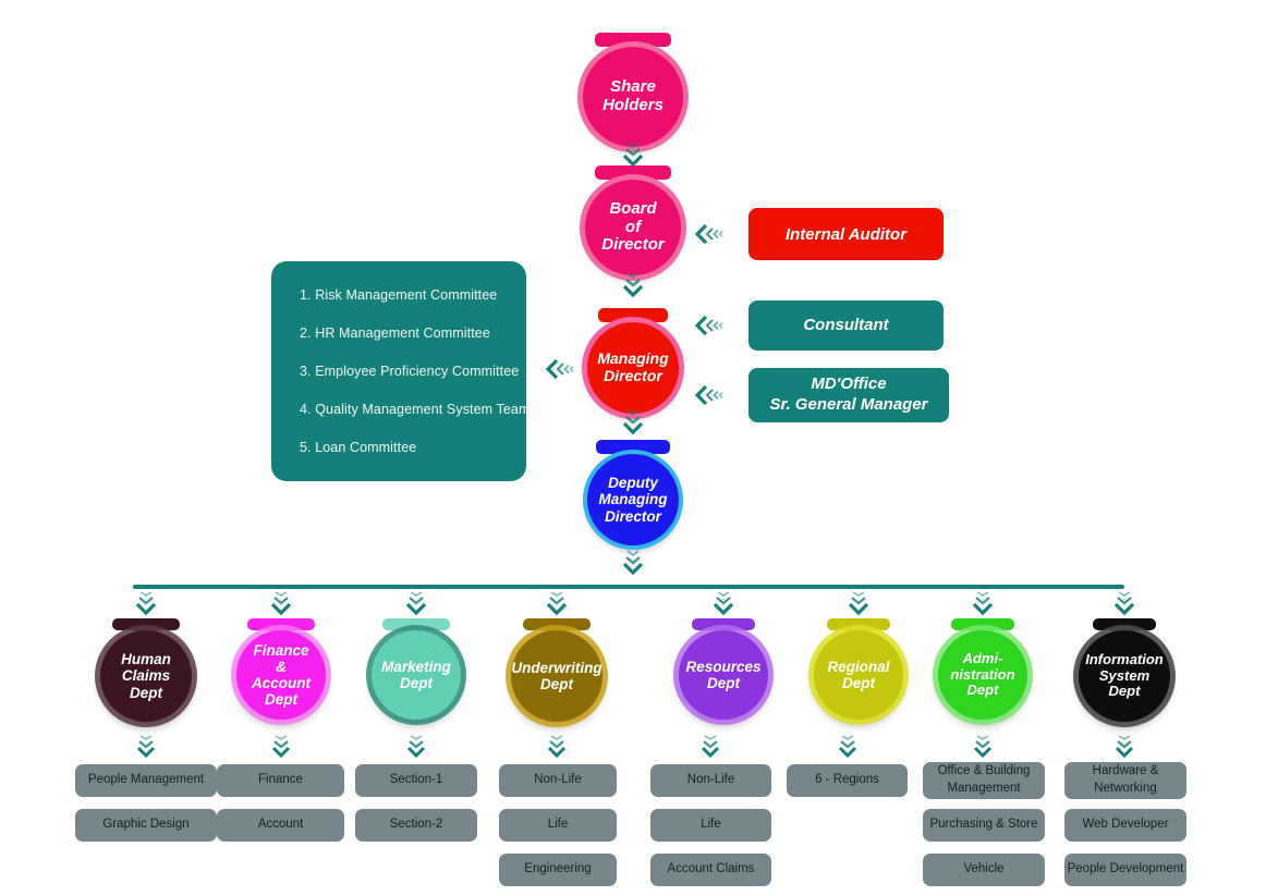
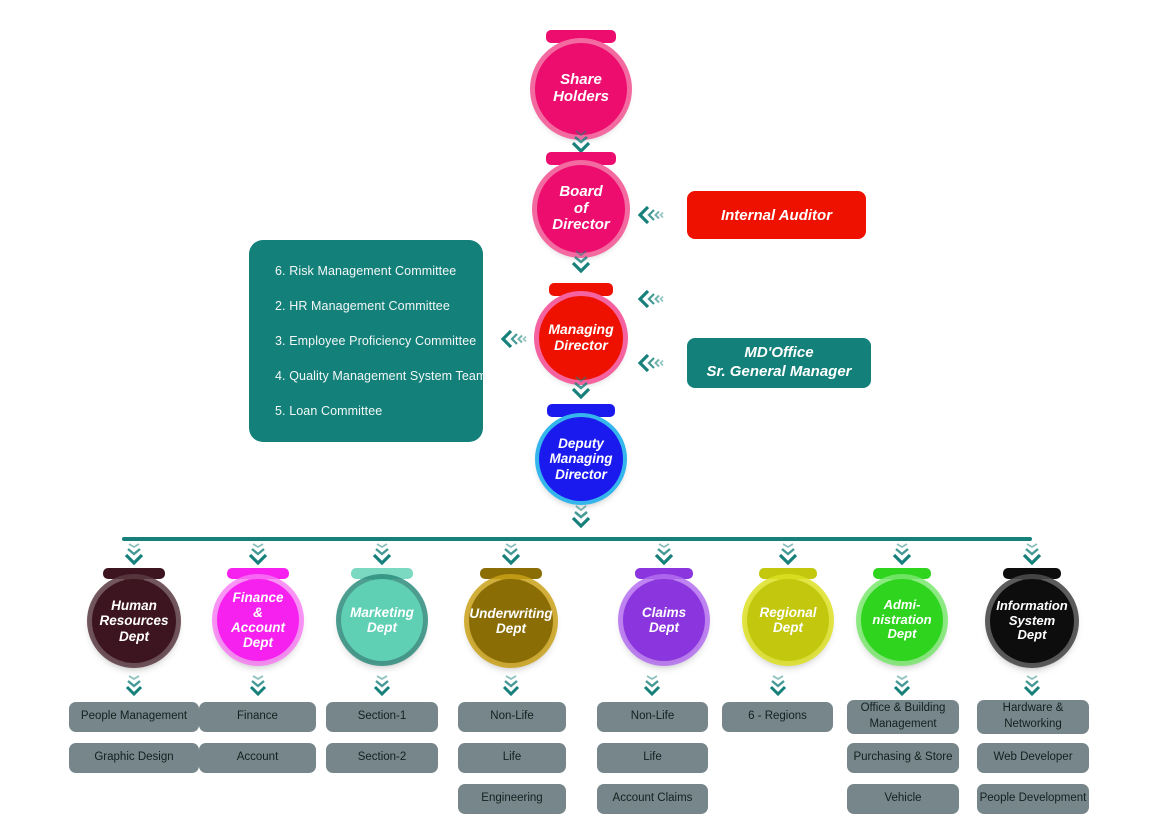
  Share
  Holders
  Board
  of
  Director
  Internal Auditor
  Managing
  Director
- Consultant
  MD'Office
  Sr. General Manager
- 1. Risk Management Committee
+ 6. Risk Management Committee
  2. HR Management Committee
  3. Employee Proficiency Committee
  4. Quality Management System Team
  5. Loan Committee
  Deputy
  Managing
  Director
  Human
- Claims
+ Resources
  Dept
  People Management
  Graphic Design
  Finance
  &
  Account
  Dept
  Finance
  Account
  Marketing
  Dept
  Section-1
  Section-2
  Underwriting
  Dept
  Non-Life
  Life
  Engineering
- Resources
+ Claims
  Dept
  Non-Life
  Life
  Account Claims
  Regional
  Dept
  6 - Regions
  Admi-
  nistration
  Dept
  Office & Building Management
  Purchasing & Store
  Vehicle
  Information
  System
  Dept
  Hardware & Networking
  Web Developer
  People Development
